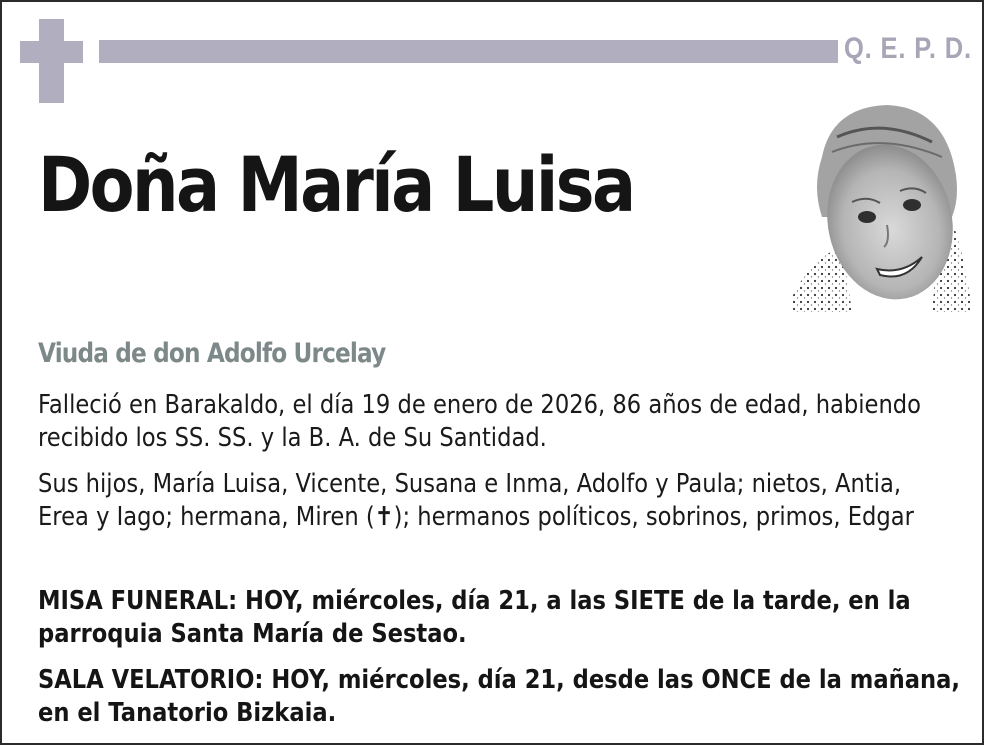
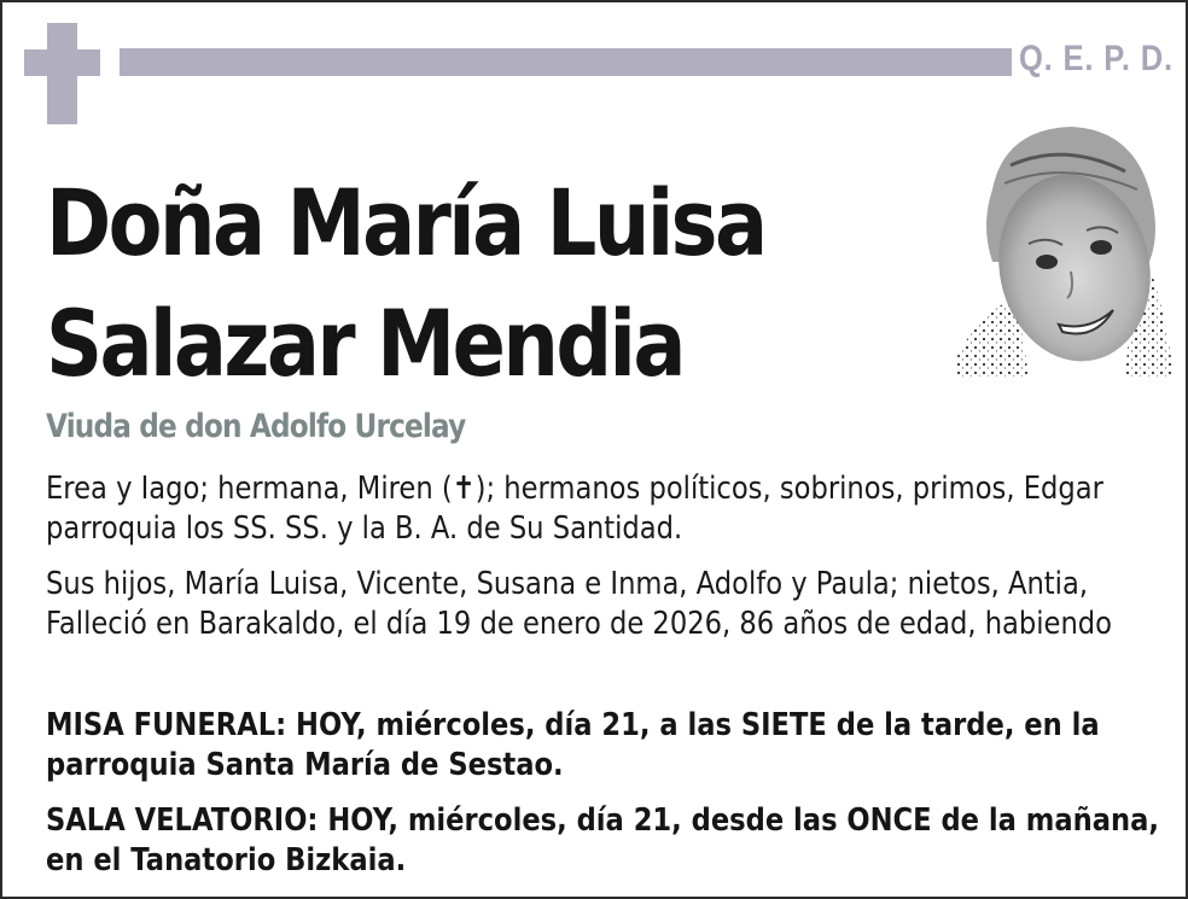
  Q. E. P. D.
  Doña María Luisa
+ Salazar Mendia
  Viuda de don Adolfo Urcelay
- Falleció en Barakaldo, el día 19 de enero de 2026, 86 años de edad, habiendo
+ Erea y Iago; hermana, Miren (✝); hermanos políticos, sobrinos, primos, Edgar
- recibido los SS. SS. y la B. A. de Su Santidad.
+ parroquia los SS. SS. y la B. A. de Su Santidad.
  Sus hijos, María Luisa, Vicente, Susana e Inma, Adolfo y Paula; nietos, Antia,
- Erea y Iago; hermana, Miren (✝); hermanos políticos, sobrinos, primos, Edgar
+ Falleció en Barakaldo, el día 19 de enero de 2026, 86 años de edad, habiendo
  MISA FUNERAL: HOY, miércoles, día 21, a las SIETE de la tarde, en la
  parroquia Santa María de Sestao.
  SALA VELATORIO: HOY, miércoles, día 21, desde las ONCE de la mañana,
  en el Tanatorio Bizkaia.
